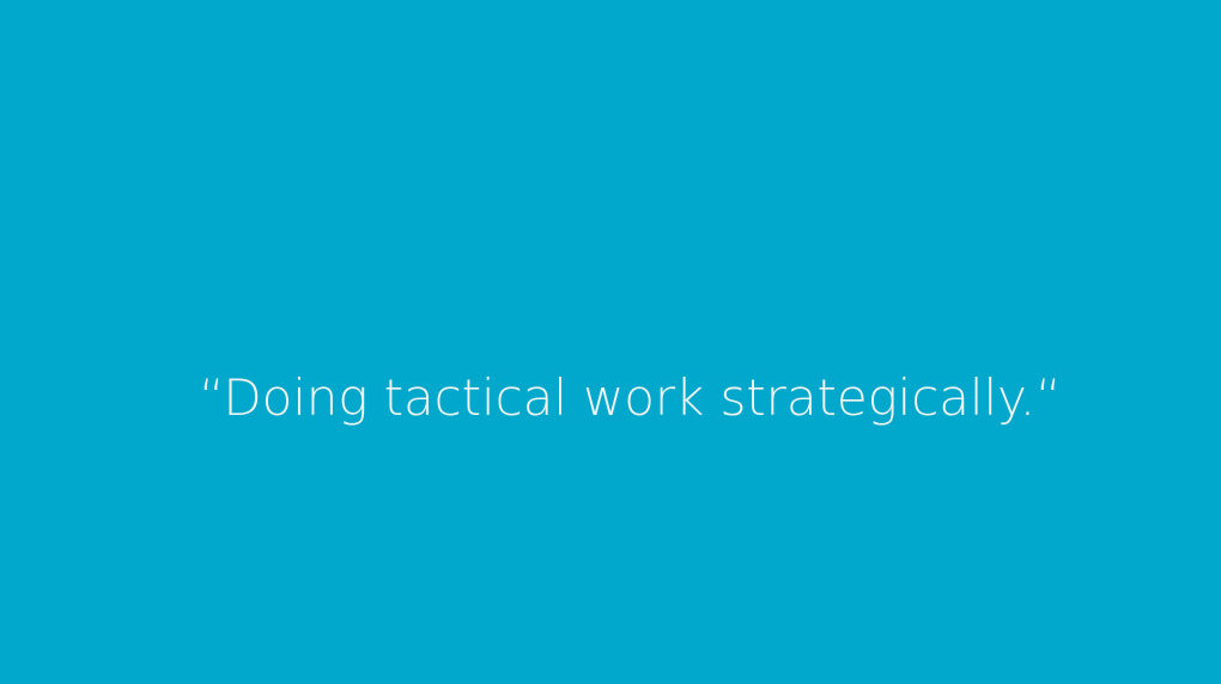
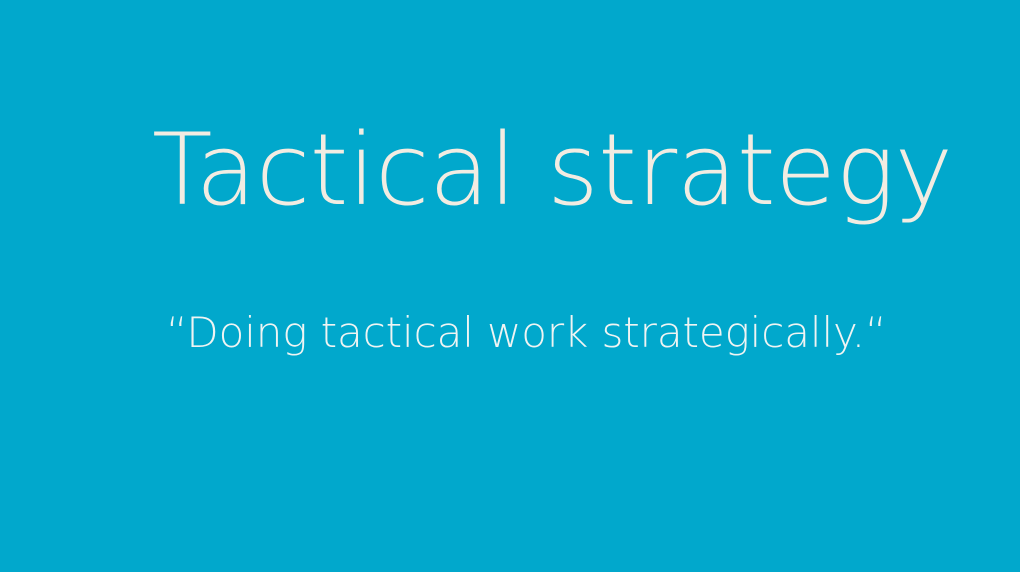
+ Tactical strategy
  “Doing tactical work strategically.“
